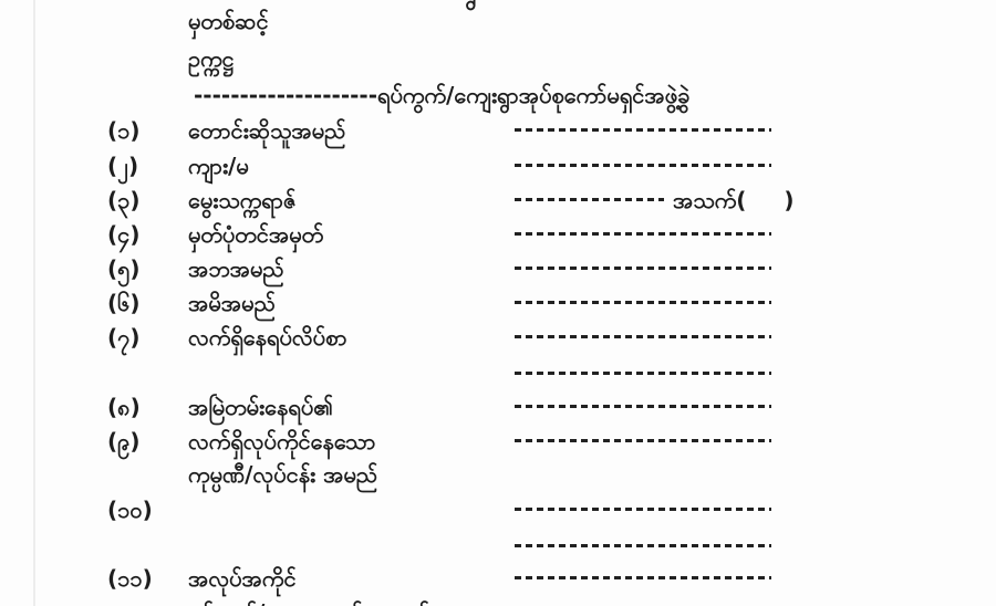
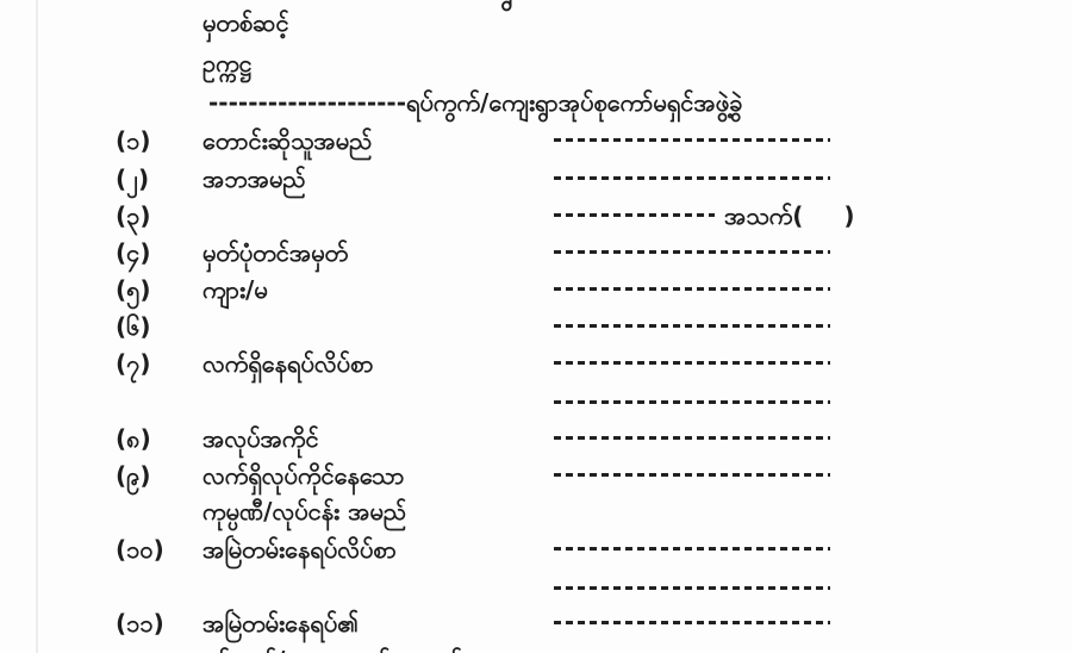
  မှတစ်ဆင့်
  ဥက္ကဋ္ဌ
  --------------------ရပ်ကွက်/ကျေးရွာအုပ်စုကော်မရှင်အဖွဲ့ခွဲ
  (၁)
  တောင်းဆိုသူအမည်
  (၂)
- ကျား/မ
+ အဘအမည်
  (၃)
- မွေးသက္ကရာဇ်
  အသက်( )
  (၄)
  မှတ်ပုံတင်အမှတ်
  (၅)
- အဘအမည်
+ ကျား/မ
  (၆)
- အမိအမည်
  (၇)
  လက်ရှိနေရပ်လိပ်စာ
  (၈)
- အမြဲတမ်းနေရပ်၏
+ အလုပ်အကိုင်
  (၉)
  လက်ရှိလုပ်ကိုင်နေသော
  ကုမ္ပဏီ/လုပ်ငန်း အမည်
  (၁၀)
+ အမြဲတမ်းနေရပ်လိပ်စာ
  (၁၁)
- အလုပ်အကိုင်
+ အမြဲတမ်းနေရပ်၏
